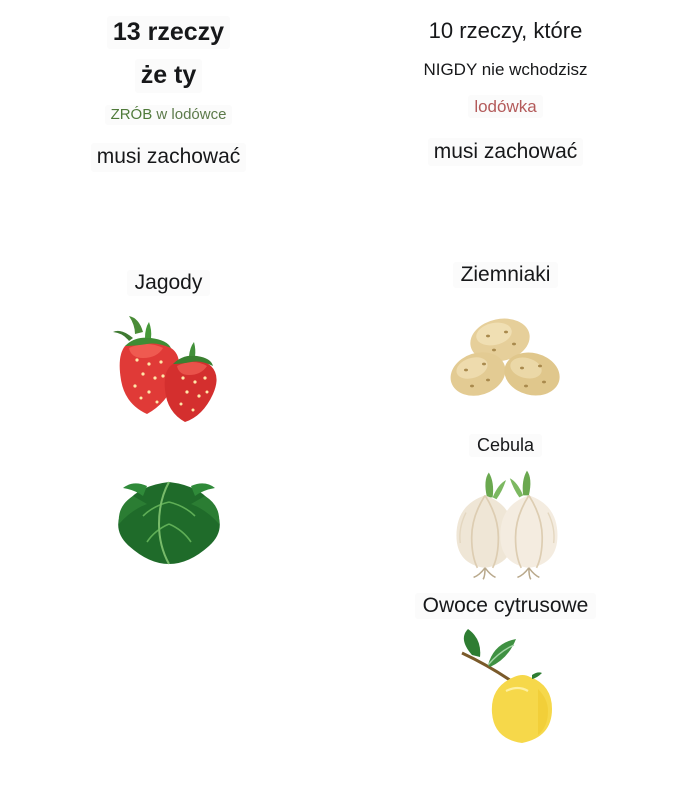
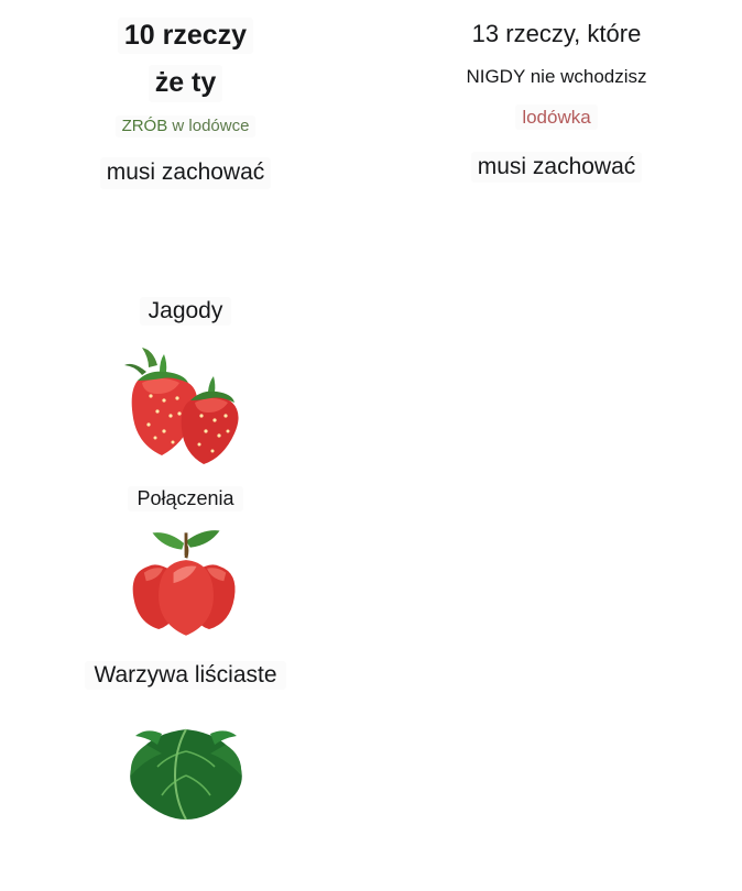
- 13 rzeczy
+ 10 rzeczy
  że ty
  ZRÓB w lodówce
  musi zachować
  Jagody
+ Połączenia
+ Warzywa liściaste
- 10 rzeczy, które
+ 13 rzeczy, które
  NIGDY nie wchodzisz
  lodówka
  musi zachować
- Ziemniaki
- Cebula
- Owoce cytrusowe
